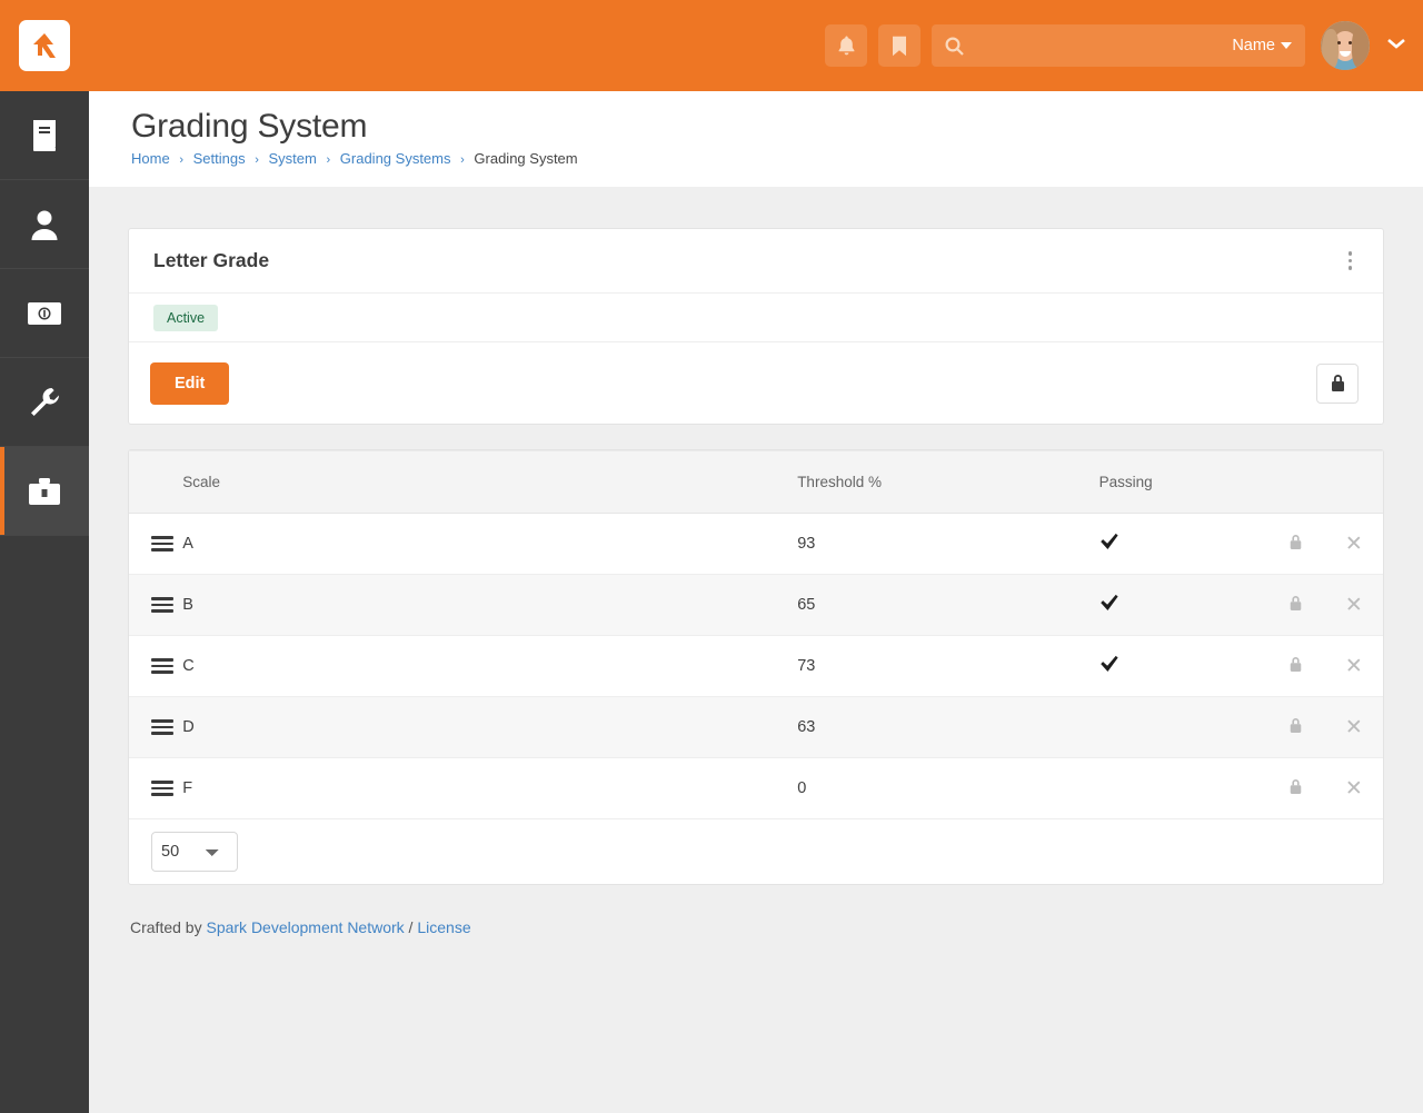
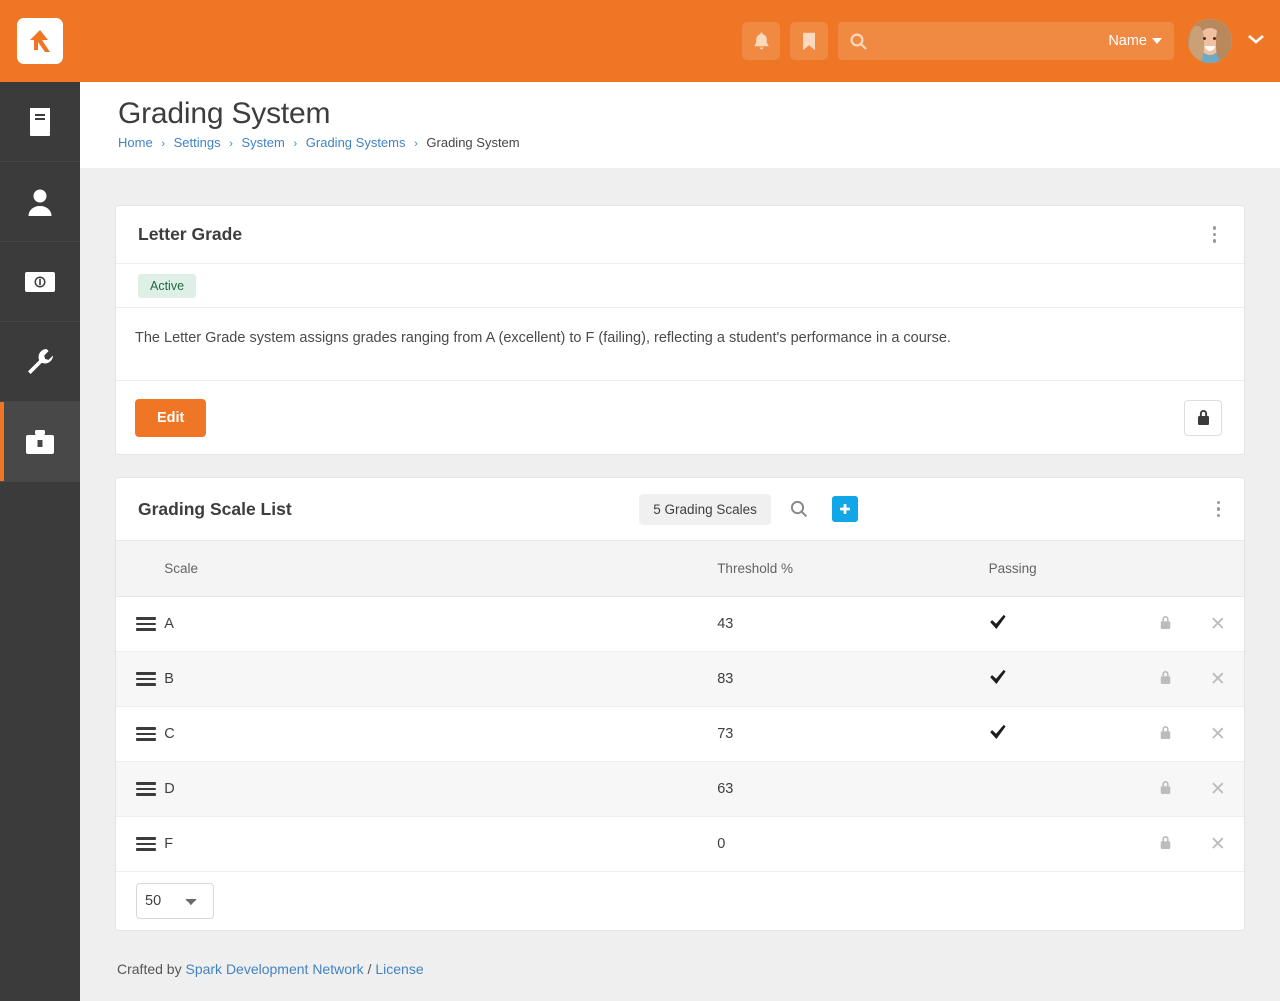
  Name
  Grading System
  Home › Settings › System › Grading Systems › Grading System
  Letter Grade
  Active
+ The Letter Grade system assigns grades ranging from A (excellent) to F (failing), reflecting a student's performance in a course.
  Edit
+ Grading Scale List
+ 5 Grading Scales
  	Scale	Threshold %	Passing
- 	A	93			✕
+ 	A	43			✕
- 	B	65			✕
+ 	B	83			✕
  	C	73			✕
  	D	63			✕
  	F	0			✕
  50
  Crafted by Spark Development Network / License
